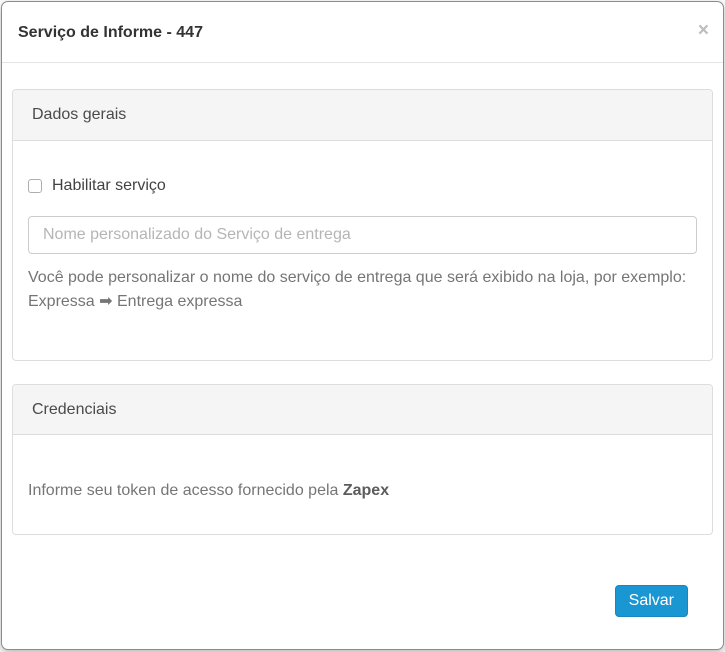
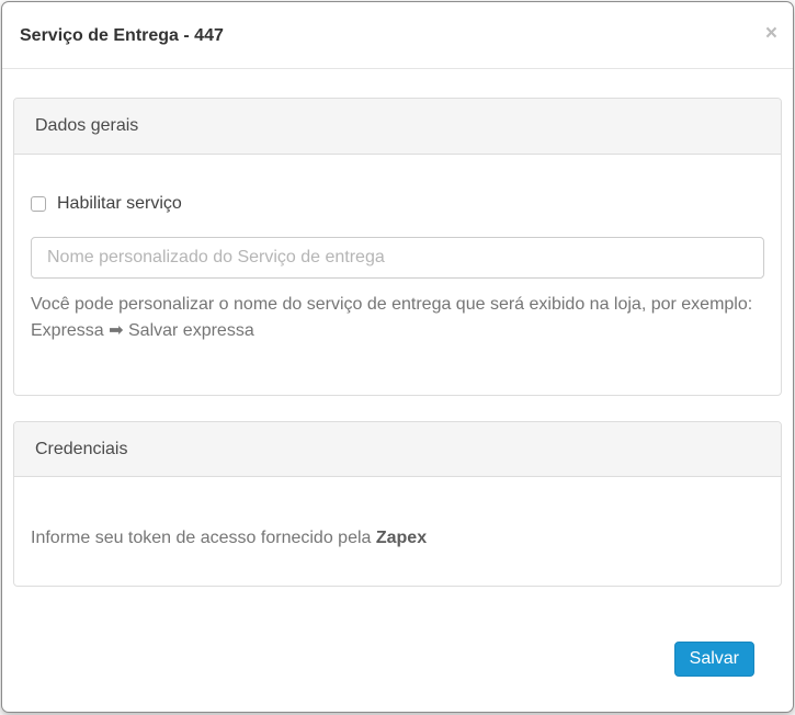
- Serviço de Informe - 447
+ Serviço de Entrega - 447
  ×
  Dados gerais
  Habilitar serviço
  Nome personalizado do Serviço de entrega
- Você pode personalizar o nome do serviço de entrega que será exibido na loja, por exemplo: Expressa ➡ Entrega expressa
+ Você pode personalizar o nome do serviço de entrega que será exibido na loja, por exemplo: Expressa ➡ Salvar expressa
  Credenciais
  Informe seu token de acesso fornecido pela Zapex
  Salvar
